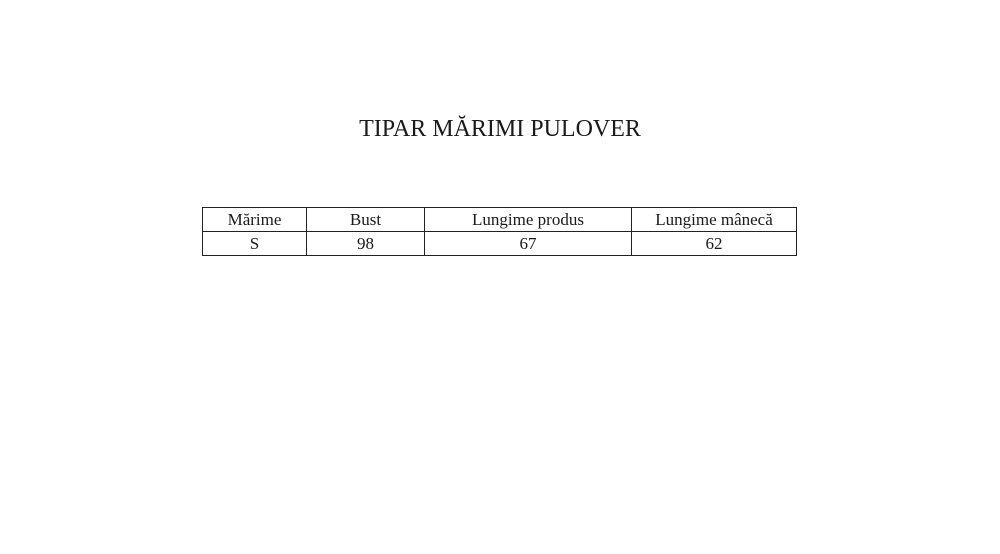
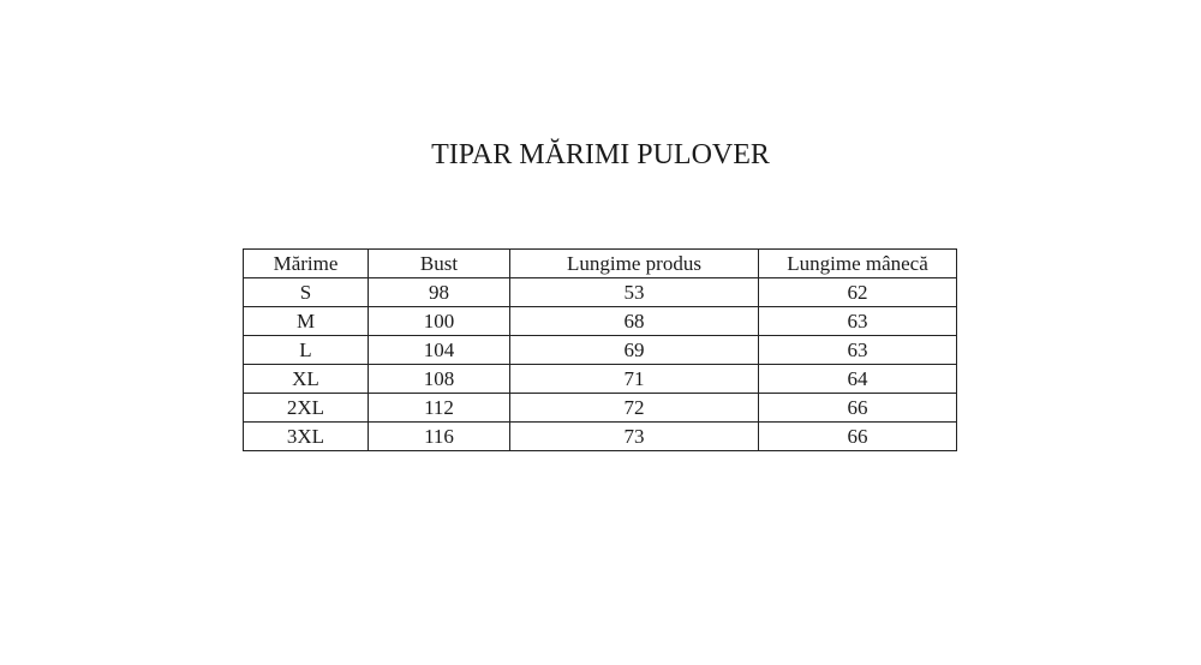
  TIPAR MĂRIMI PULOVER
  Mărime	Bust	Lungime produs	Lungime mânecă
- S	98	67	62
+ S	98	53	62
+ M	100	68	63
+ L	104	69	63
+ XL	108	71	64
+ 2XL	112	72	66
+ 3XL	116	73	66
